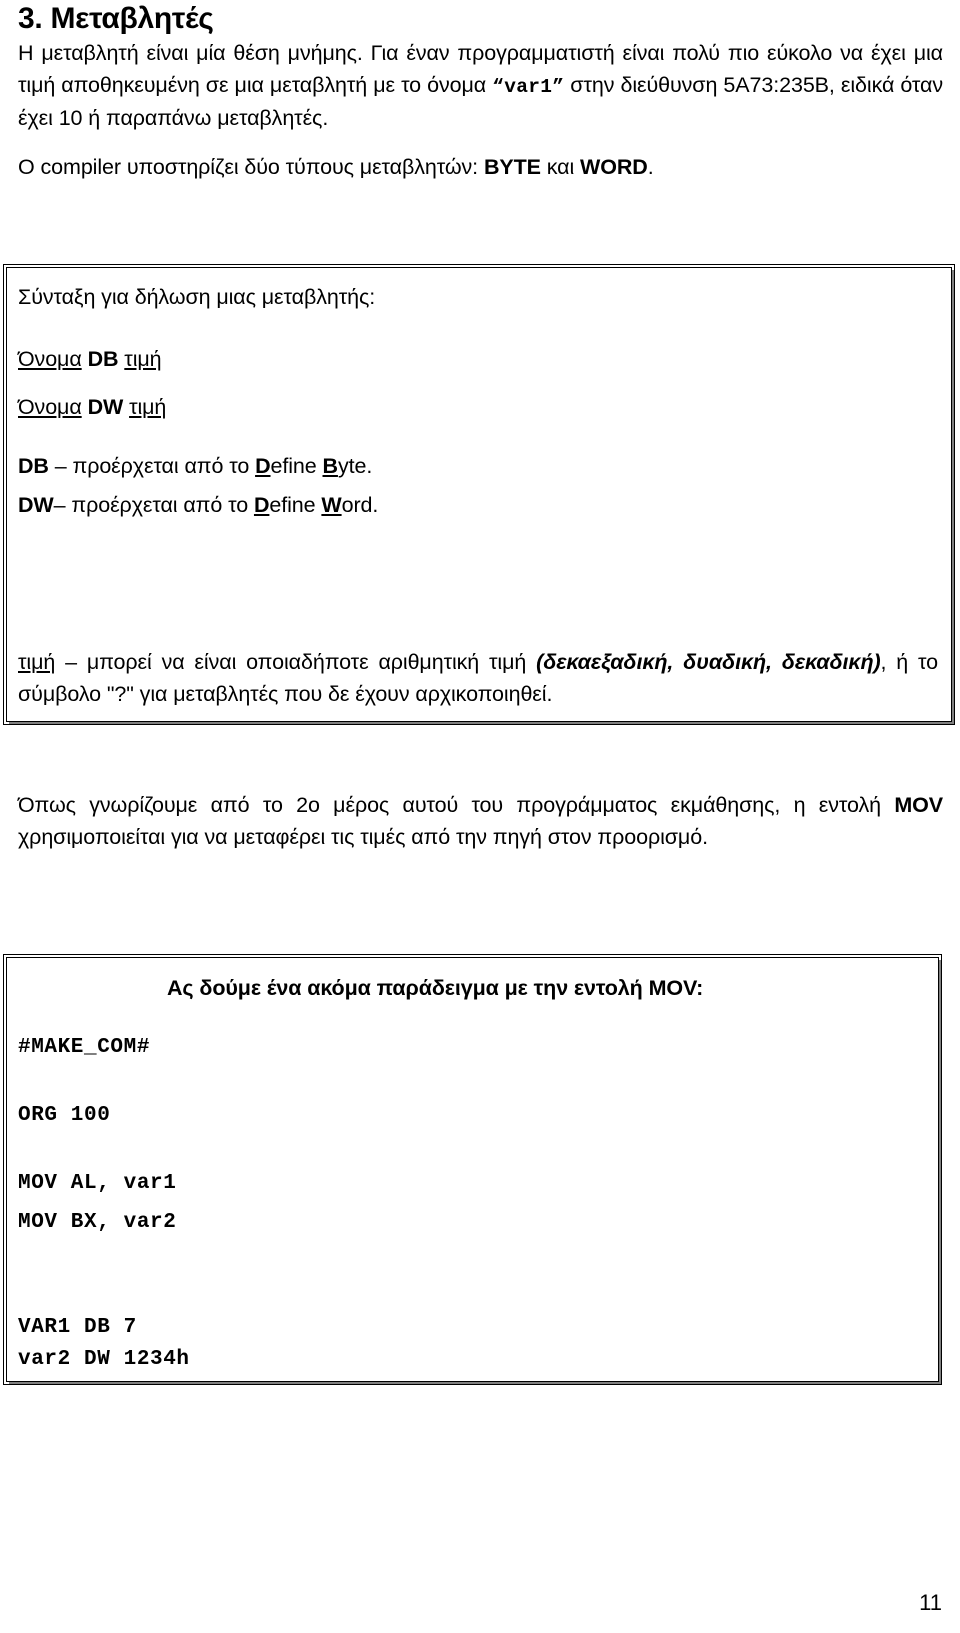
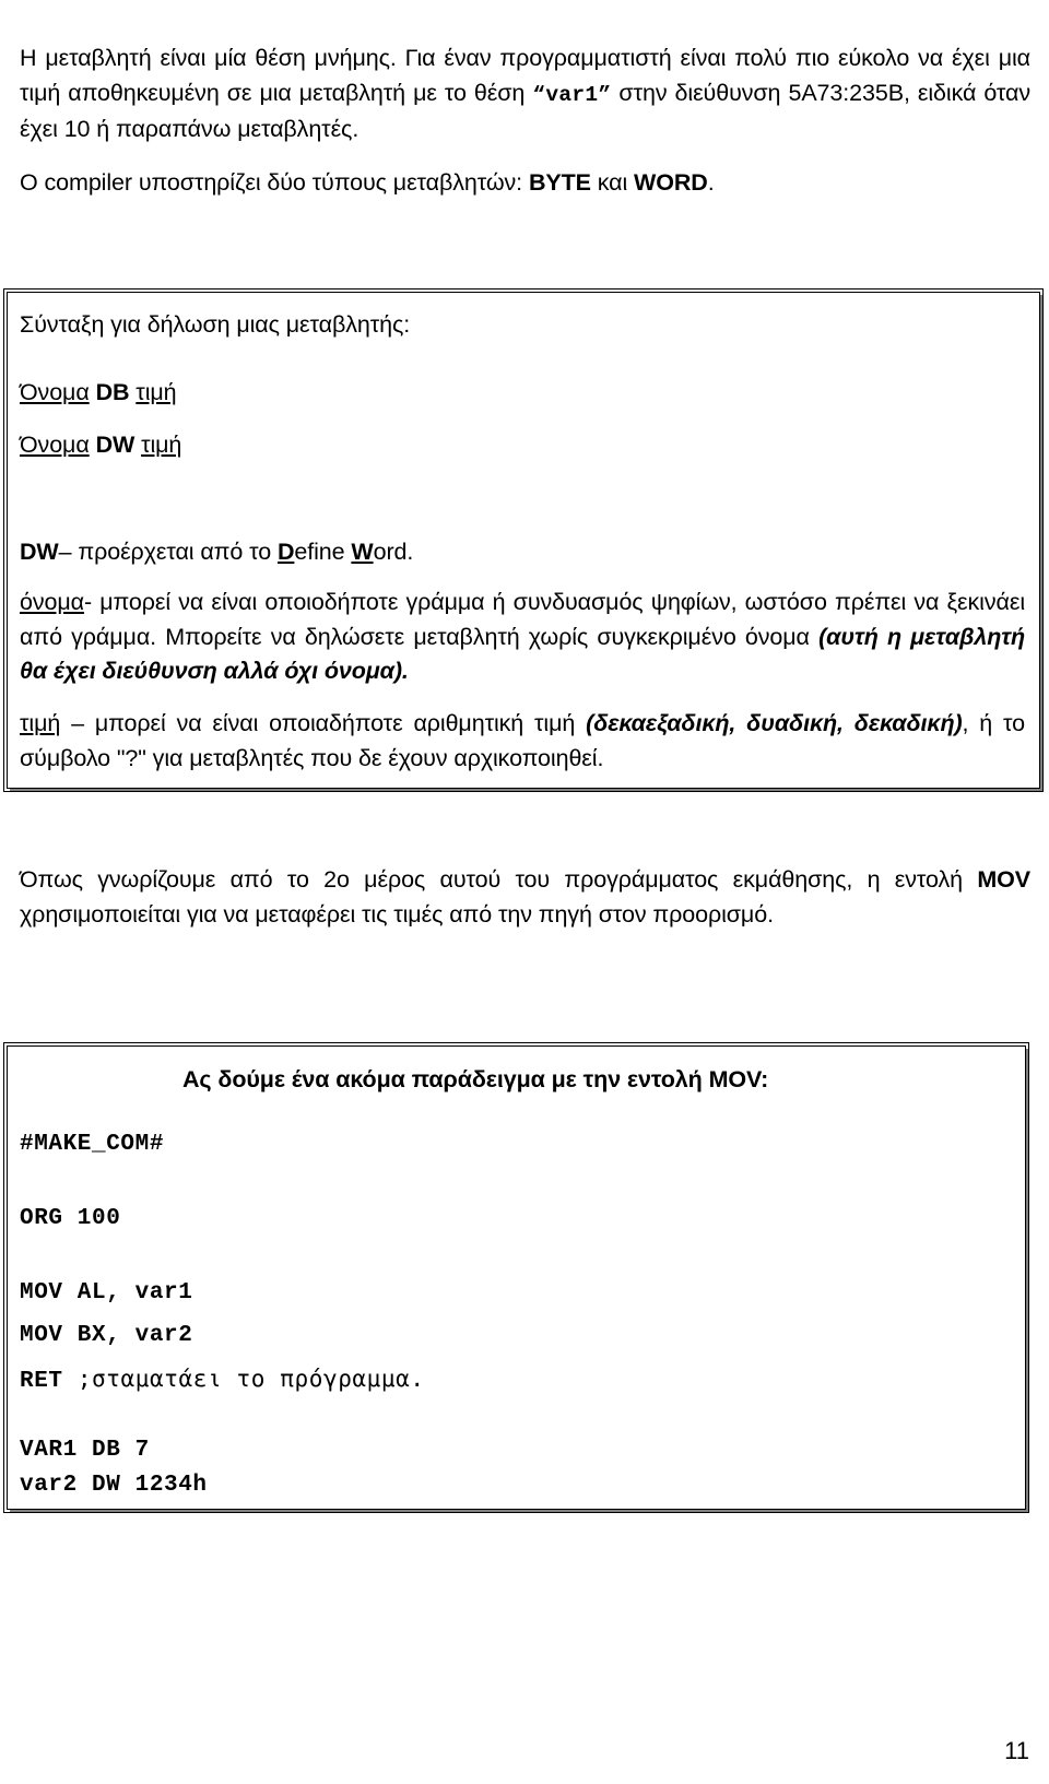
- 3. Μεταβλητές
- Η μεταβλητή είναι μία θέση μνήμης. Για έναν προγραμματιστή είναι πολύ πιο εύκολο να έχει μια τιμή αποθηκευμένη σε μια μεταβλητή με το όνομα “var1” στην διεύθυνση 5A73:235B, ειδικά όταν έχει 10 ή παραπάνω μεταβλητές.
+ Η μεταβλητή είναι μία θέση μνήμης. Για έναν προγραμματιστή είναι πολύ πιο εύκολο να έχει μια τιμή αποθηκευμένη σε μια μεταβλητή με το θέση “var1” στην διεύθυνση 5A73:235B, ειδικά όταν έχει 10 ή παραπάνω μεταβλητές.
  Ο compiler υποστηρίζει δύο τύπους μεταβλητών: BYTE και WORD.
  Σύνταξη για δήλωση μιας μεταβλητής:
  Όνομα DB τιμή
  Όνομα DW τιμή
- DB – προέρχεται από το Define Byte.
  DW– προέρχεται από το Define Word.
+ όνομα- μπορεί να είναι οποιοδήποτε γράμμα ή συνδυασμός ψηφίων, ωστόσο πρέπει να ξεκινάει από γράμμα. Μπορείτε να δηλώσετε μεταβλητή χωρίς συγκεκριμένο όνομα (αυτή η μεταβλητή θα έχει διεύθυνση αλλά όχι όνομα).
  τιμή – μπορεί να είναι οποιαδήποτε αριθμητική τιμή (δεκαεξαδική, δυαδική, δεκαδική), ή το σύμβολο "?" για μεταβλητές που δε έχουν αρχικοποιηθεί.
  Όπως γνωρίζουμε από το 2ο μέρος αυτού του προγράμματος εκμάθησης, η εντολή MOV χρησιμοποιείται για να μεταφέρει τις τιμές από την πηγή στον προορισμό.
  Ας δούμε ένα ακόμα παράδειγμα με την εντολή MOV:
  #MAKE_COM#
  ORG 100
  MOV AL, var1
  MOV BX, var2
+ RET ;σταματάει το πρόγραμμα.
  VAR1 DB 7
  var2 DW 1234h
  11
